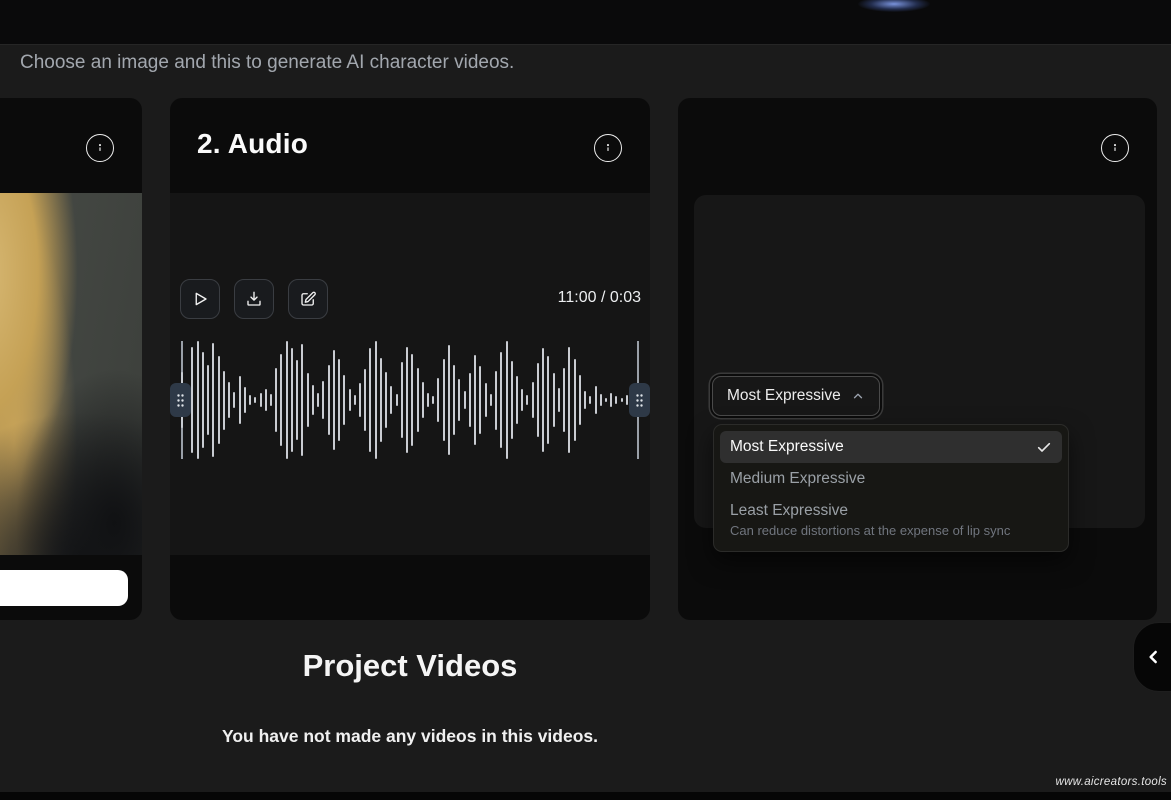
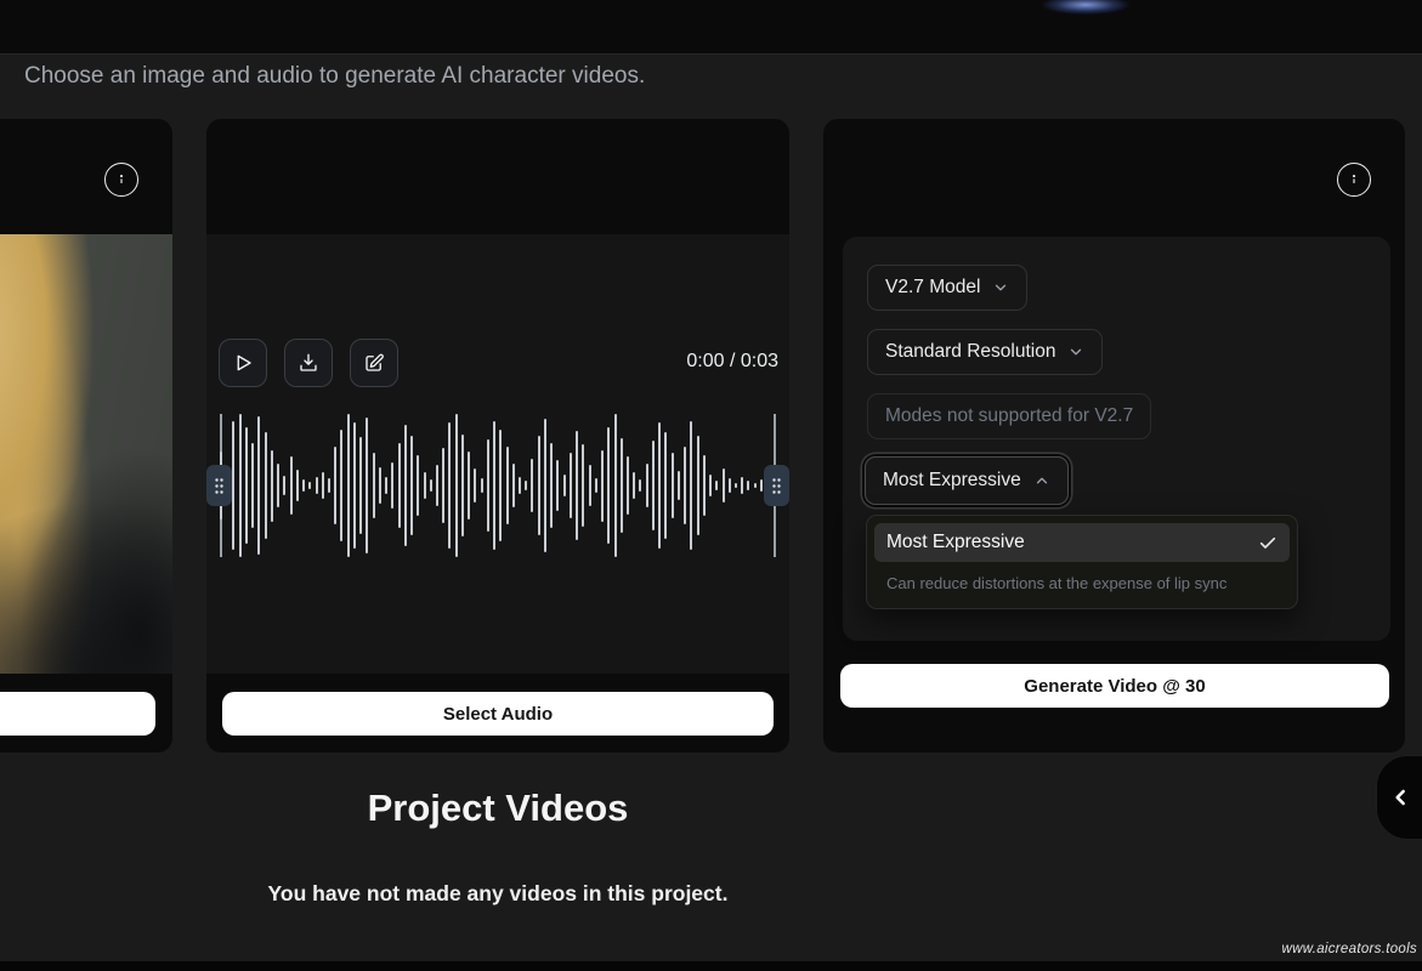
- Choose an image and this to generate AI character videos.
+ Choose an image and audio to generate AI character videos.
- 2. Audio
- 11:00 / 0:03
+ 0:00 / 0:03
+ Select Audio
+ V2.7 Model
+ Standard Resolution
+ Modes not supported for V2.7
  Most Expressive
+ Generate Video @ 30
  Most Expressive
- Medium Expressive
- Least Expressive
  Can reduce distortions at the expense of lip sync
  Project Videos
- You have not made any videos in this videos.
+ You have not made any videos in this project.
  www.aicreators.tools
